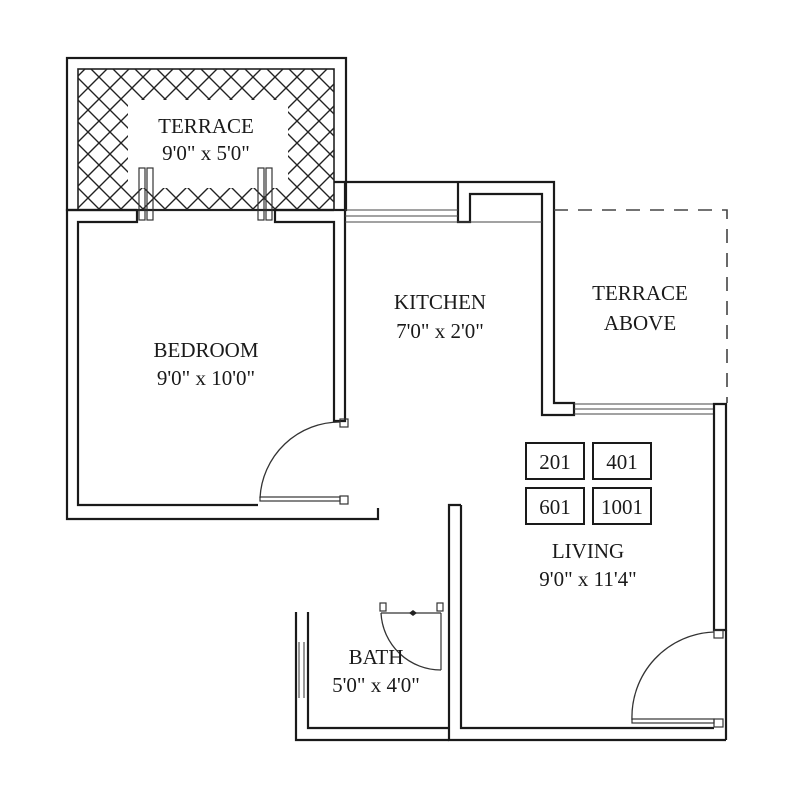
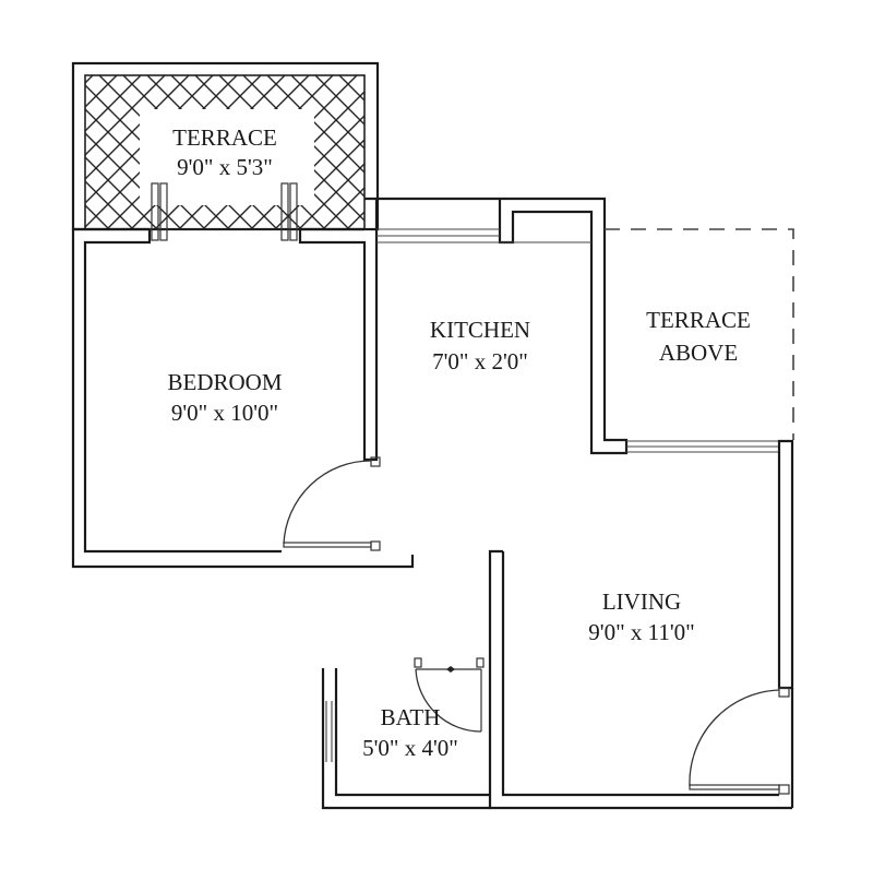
  TERRACE
- 9'0" x 5'0"
+ 9'0" x 5'3"
  BEDROOM
  9'0" x 10'0"
  KITCHEN
  7'0" x 2'0"
  TERRACE
  ABOVE
- 201
- 401
- 601
- 1001
  LIVING
- 9'0" x 11'4"
+ 9'0" x 11'0"
  BATH
  5'0" x 4'0"
